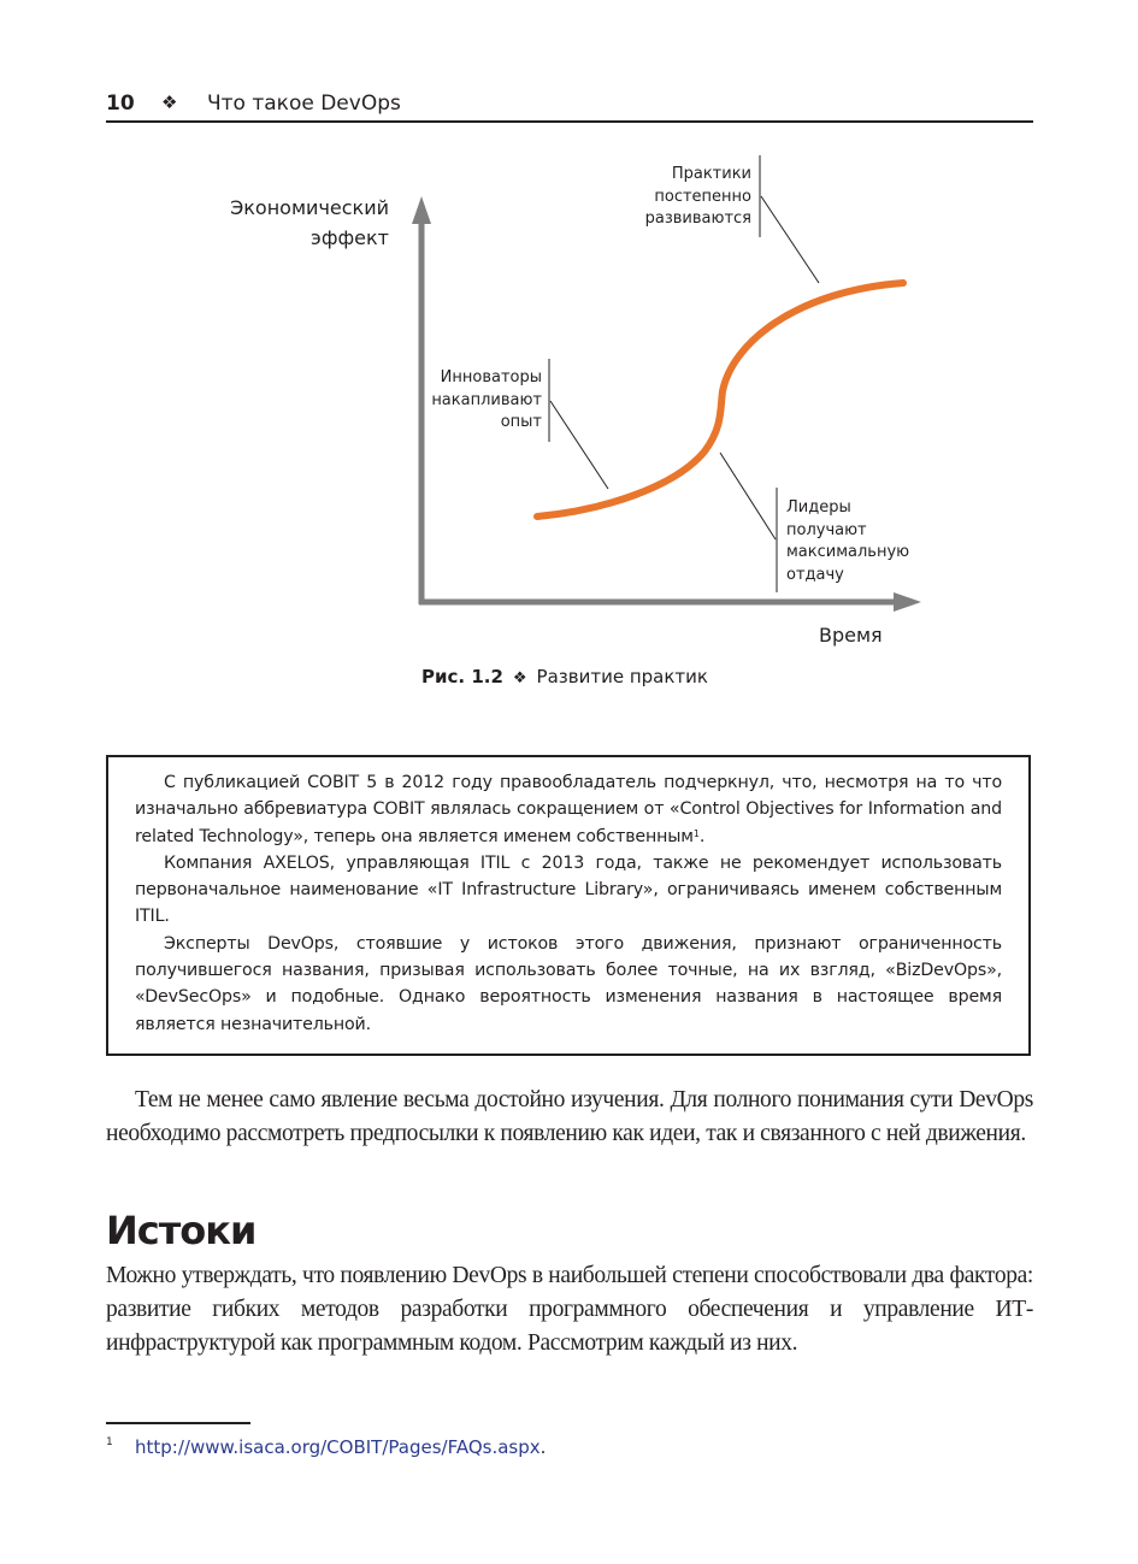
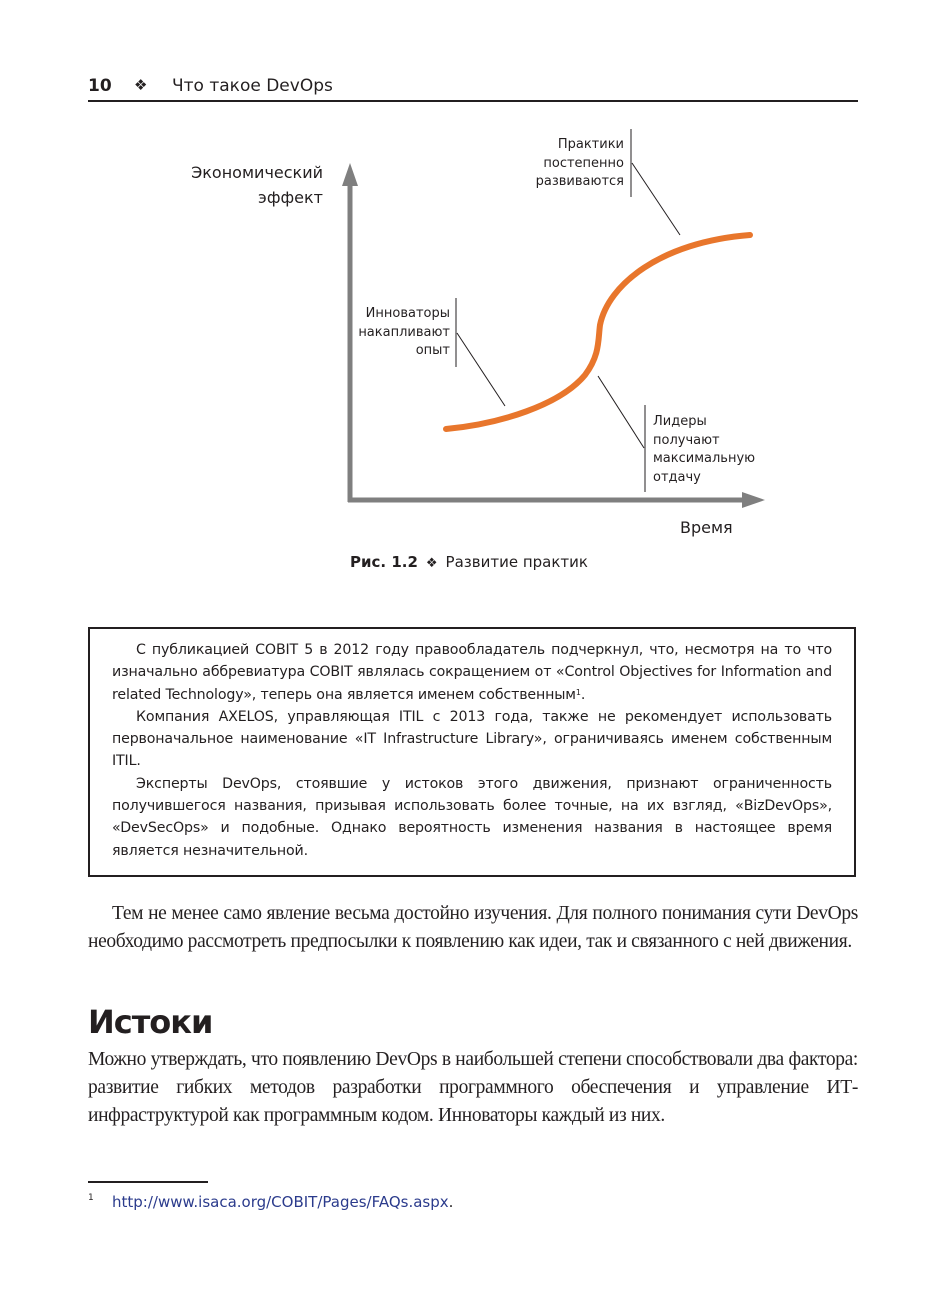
  10
  ❖
  Что такое DevOps
  Экономический
  эффект
  Время
  Практики
  постепенно
  развиваются
  Инноваторы
  накапливают
  опыт
  Лидеры
  получают
  максимальную
  отдачу
  Рис. 1.2 ❖ Развитие практик
  С публикацией COBIT 5 в 2012 году правообладатель подчеркнул, что, несмотря на то что изначально аббревиатура COBIT являлась сокращением от «Control Objectives for Information and related Technology», теперь она является именем собственным1.
  Компания AXELOS, управляющая ITIL с 2013 года, также не рекомендует использовать первоначальное наименование «IT Infrastructure Library», ограничиваясь именем собственным ITIL.
  Эксперты DevOps, стоявшие у истоков этого движения, признают ограниченность получившегося названия, призывая использовать более точные, на их взгляд, «BizDevOps», «DevSecOps» и подобные. Однако вероятность изменения названия в настоящее время является незначительной.
  Тем не менее само явление весьма достойно изучения. Для полного понимания сути DevOps необходимо рассмотреть предпосылки к появлению как идеи, так и связанного с ней движения.
  Истоки
- Можно утверждать, что появлению DevOps в наибольшей степени способствовали два фактора: развитие гибких методов разработки программного обеспечения и управление ИТ-инфраструктурой как программным кодом. Рассмотрим каждый из них.
+ Можно утверждать, что появлению DevOps в наибольшей степени способствовали два фактора: развитие гибких методов разработки программного обеспечения и управление ИТ-инфраструктурой как программным кодом. Инноваторы каждый из них.
  1
  http://www.isaca.org/COBIT/Pages/FAQs.aspx.
